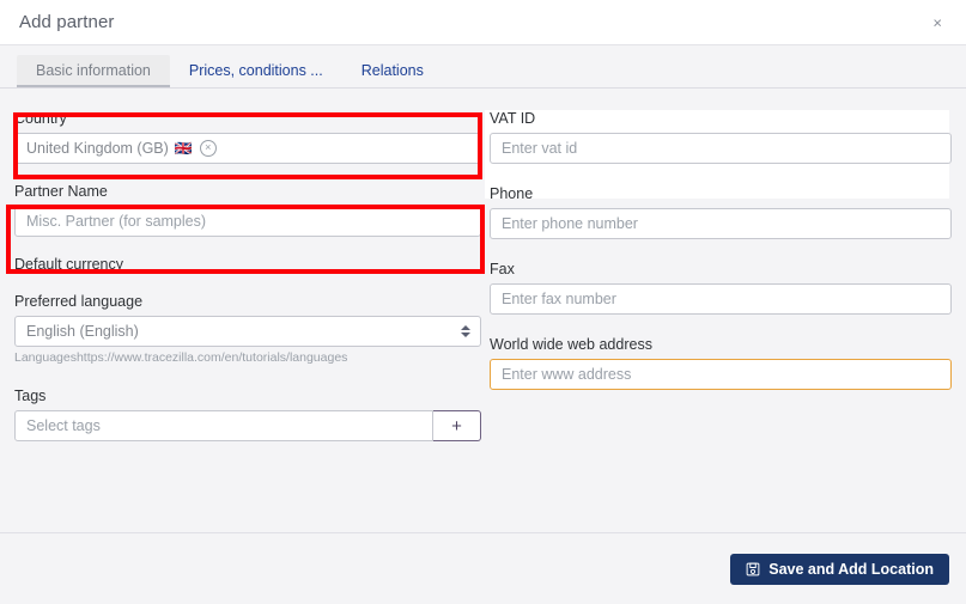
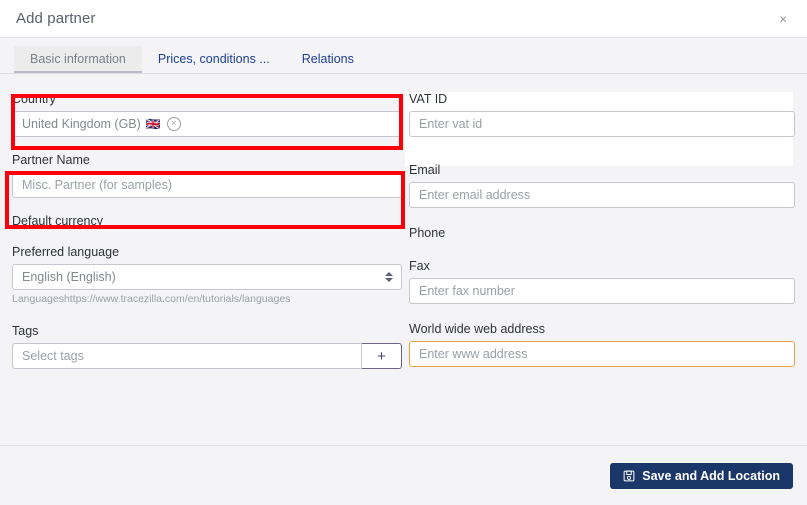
  Add partner
  ×
  Basic information
  Prices, conditions ...
  Relations
  Country
  United Kingdom (GB)
  🇬🇧
  ×
  Partner Name
  Misc. Partner (for samples)
  Default currency
  Preferred language
  English (English)
  Languageshttps://www.tracezilla.com/en/tutorials/languages
  Tags
  Select tags
  +
  VAT ID
  Enter vat id
+ Email
+ Enter email address
  Phone
- Enter phone number
  Fax
  Enter fax number
  World wide web address
  Enter www address
  Save and Add Location
